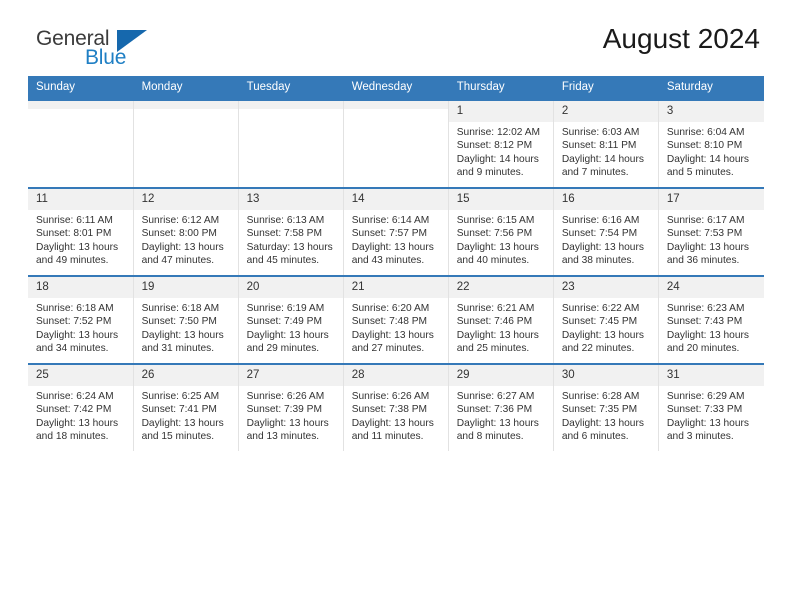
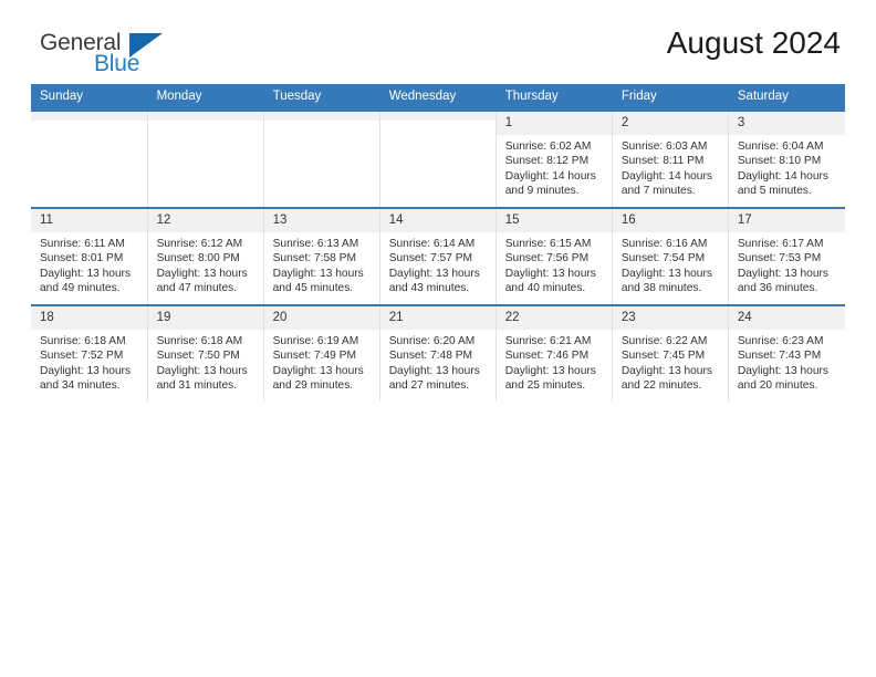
  General
  Blue
  August 2024
  Sunday	Monday	Tuesday	Wednesday	Thursday	Friday	Saturday
- 				1Sunrise: 12:02 AMSunset: 8:12 PMDaylight: 14 hours and 9 minutes.	2Sunrise: 6:03 AMSunset: 8:11 PMDaylight: 14 hours and 7 minutes.	3Sunrise: 6:04 AMSunset: 8:10 PMDaylight: 14 hours and 5 minutes.
+ 				1Sunrise: 6:02 AMSunset: 8:12 PMDaylight: 14 hours and 9 minutes.	2Sunrise: 6:03 AMSunset: 8:11 PMDaylight: 14 hours and 7 minutes.	3Sunrise: 6:04 AMSunset: 8:10 PMDaylight: 14 hours and 5 minutes.
- 11Sunrise: 6:11 AMSunset: 8:01 PMDaylight: 13 hours and 49 minutes.	12Sunrise: 6:12 AMSunset: 8:00 PMDaylight: 13 hours and 47 minutes.	13Sunrise: 6:13 AMSunset: 7:58 PMSaturday: 13 hours and 45 minutes.	14Sunrise: 6:14 AMSunset: 7:57 PMDaylight: 13 hours and 43 minutes.	15Sunrise: 6:15 AMSunset: 7:56 PMDaylight: 13 hours and 40 minutes.	16Sunrise: 6:16 AMSunset: 7:54 PMDaylight: 13 hours and 38 minutes.	17Sunrise: 6:17 AMSunset: 7:53 PMDaylight: 13 hours and 36 minutes.
+ 11Sunrise: 6:11 AMSunset: 8:01 PMDaylight: 13 hours and 49 minutes.	12Sunrise: 6:12 AMSunset: 8:00 PMDaylight: 13 hours and 47 minutes.	13Sunrise: 6:13 AMSunset: 7:58 PMDaylight: 13 hours and 45 minutes.	14Sunrise: 6:14 AMSunset: 7:57 PMDaylight: 13 hours and 43 minutes.	15Sunrise: 6:15 AMSunset: 7:56 PMDaylight: 13 hours and 40 minutes.	16Sunrise: 6:16 AMSunset: 7:54 PMDaylight: 13 hours and 38 minutes.	17Sunrise: 6:17 AMSunset: 7:53 PMDaylight: 13 hours and 36 minutes.
  18Sunrise: 6:18 AMSunset: 7:52 PMDaylight: 13 hours and 34 minutes.	19Sunrise: 6:18 AMSunset: 7:50 PMDaylight: 13 hours and 31 minutes.	20Sunrise: 6:19 AMSunset: 7:49 PMDaylight: 13 hours and 29 minutes.	21Sunrise: 6:20 AMSunset: 7:48 PMDaylight: 13 hours and 27 minutes.	22Sunrise: 6:21 AMSunset: 7:46 PMDaylight: 13 hours and 25 minutes.	23Sunrise: 6:22 AMSunset: 7:45 PMDaylight: 13 hours and 22 minutes.	24Sunrise: 6:23 AMSunset: 7:43 PMDaylight: 13 hours and 20 minutes.
- 25Sunrise: 6:24 AMSunset: 7:42 PMDaylight: 13 hours and 18 minutes.	26Sunrise: 6:25 AMSunset: 7:41 PMDaylight: 13 hours and 15 minutes.	27Sunrise: 6:26 AMSunset: 7:39 PMDaylight: 13 hours and 13 minutes.	28Sunrise: 6:26 AMSunset: 7:38 PMDaylight: 13 hours and 11 minutes.	29Sunrise: 6:27 AMSunset: 7:36 PMDaylight: 13 hours and 8 minutes.	30Sunrise: 6:28 AMSunset: 7:35 PMDaylight: 13 hours and 6 minutes.	31Sunrise: 6:29 AMSunset: 7:33 PMDaylight: 13 hours and 3 minutes.
